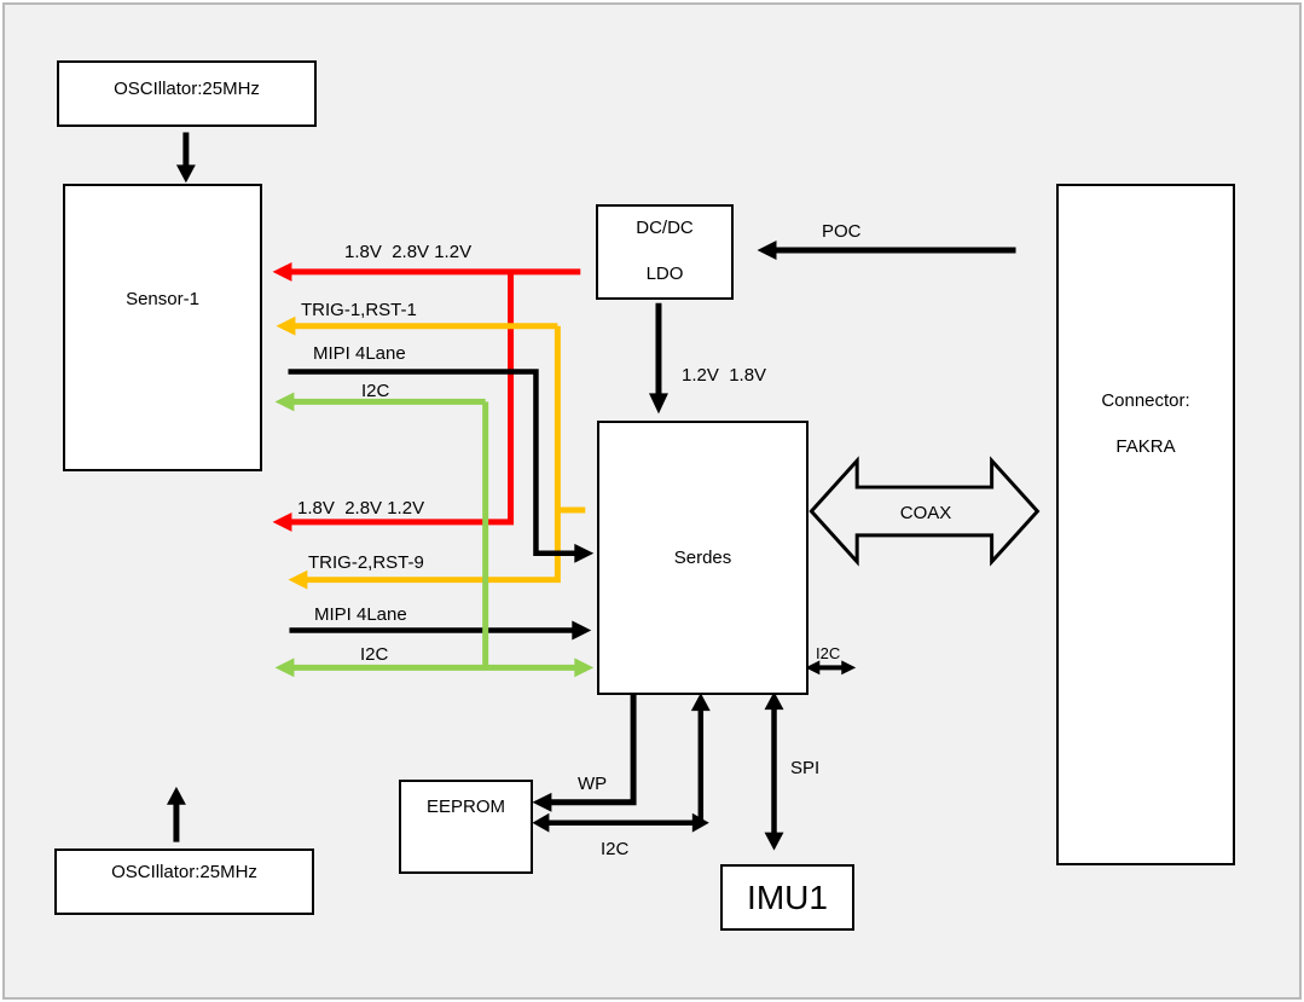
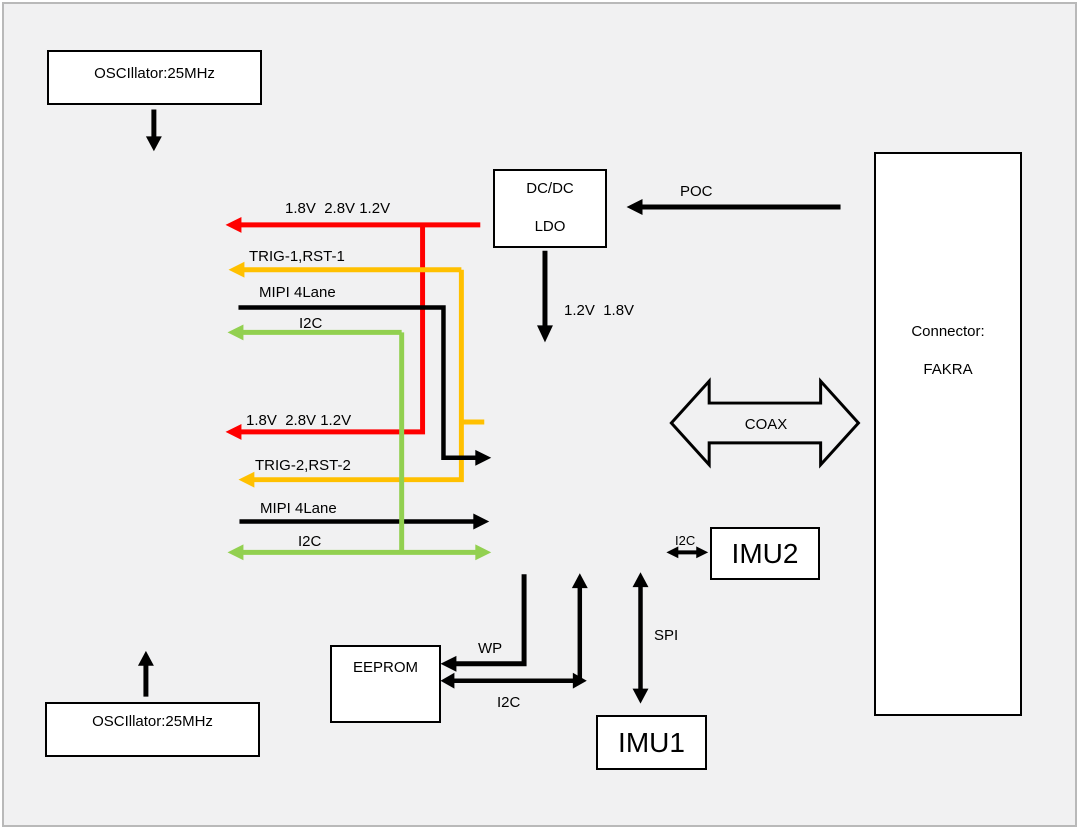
  OSCIllator:25MHz
- Sensor-1
  OSCIllator:25MHz
  DC/DC
  LDO
- Serdes
  Connector:
  FAKRA
  EEPROM
+ IMU2
  IMU1
  1.8V 2.8V 1.2V
  TRIG-1,RST-1
  MIPI 4Lane
  I2C
  1.8V 2.8V 1.2V
- TRIG-2,RST-9
+ TRIG-2,RST-2
  MIPI 4Lane
  I2C
  POC
  1.2V 1.8V
  COAX
  I2C
  WP
  I2C
  SPI
